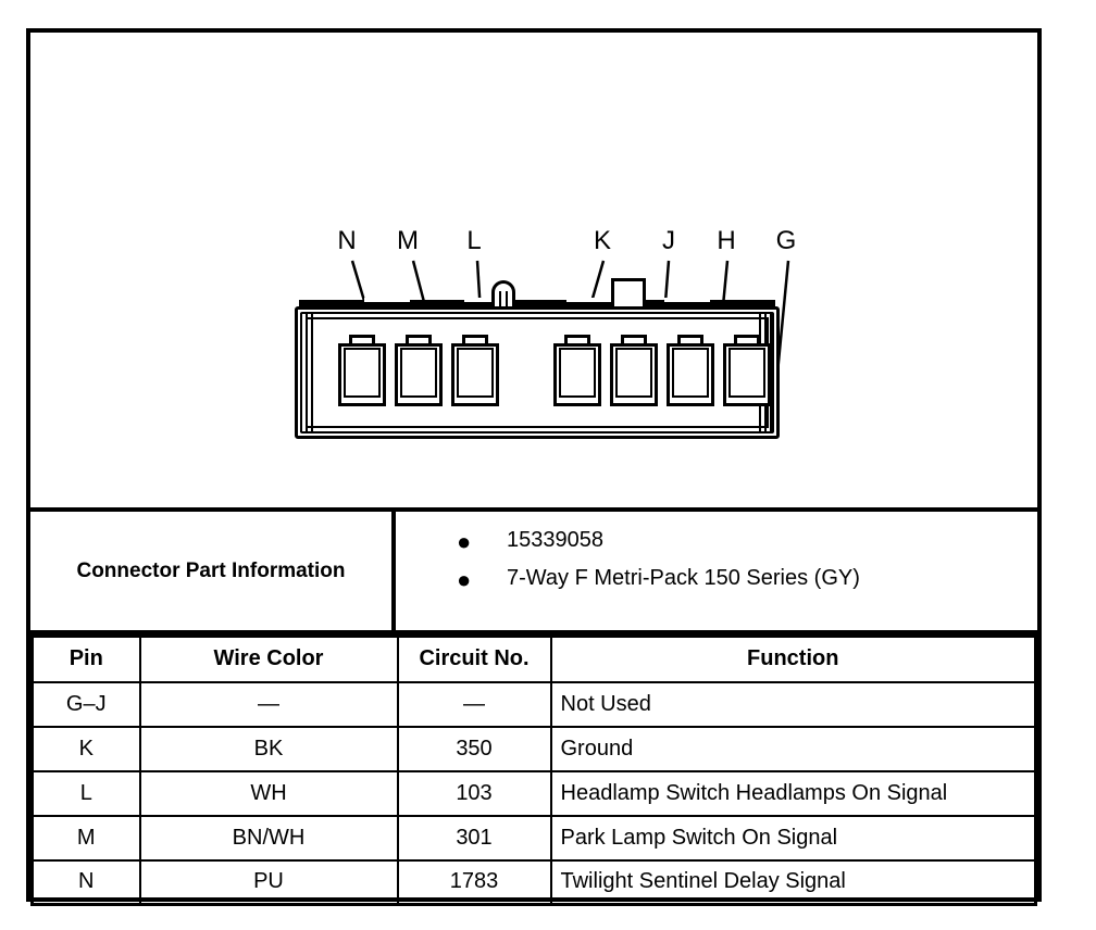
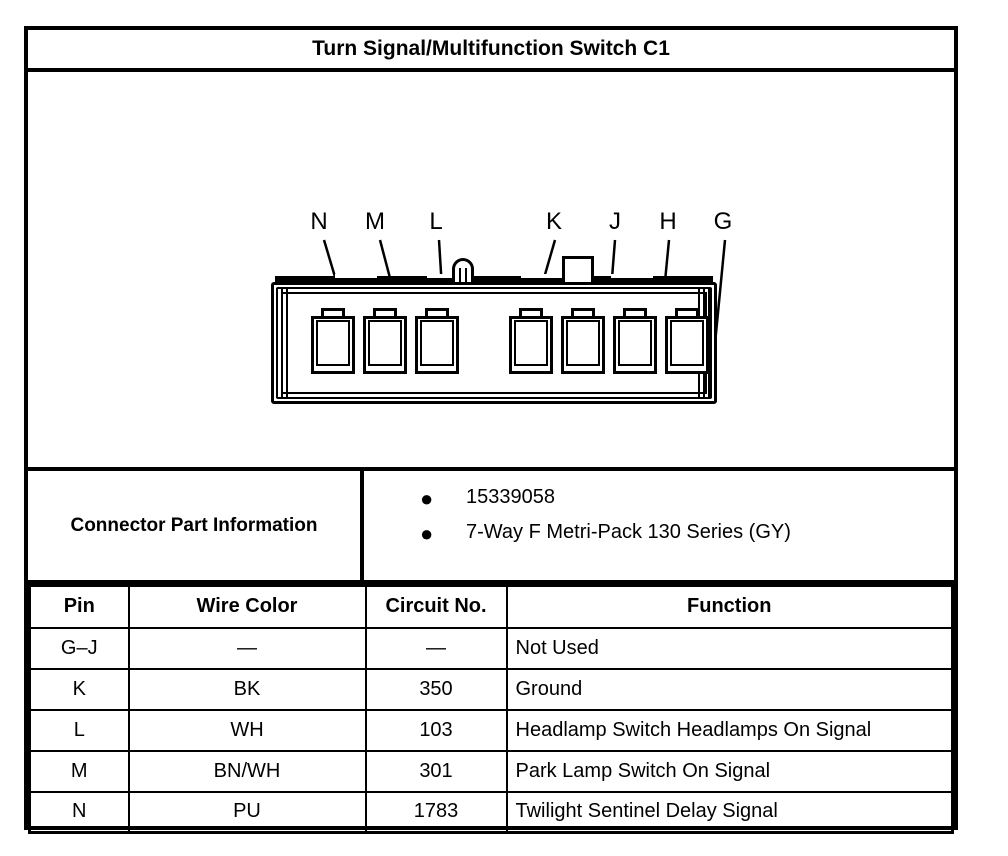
+ Turn Signal/Multifunction Switch C1
  N
  M
  L
  K
  J
  H
  G
  Connector Part Information
  ●
  15339058
  ●
- 7-Way F Metri-Pack 150 Series (GY)
+ 7-Way F Metri-Pack 130 Series (GY)
  Pin	Wire Color	Circuit No.	Function
  G–J	—	—	Not Used
  K	BK	350	Ground
  L	WH	103	Headlamp Switch Headlamps On Signal
  M	BN/WH	301	Park Lamp Switch On Signal
  N	PU	1783	Twilight Sentinel Delay Signal
